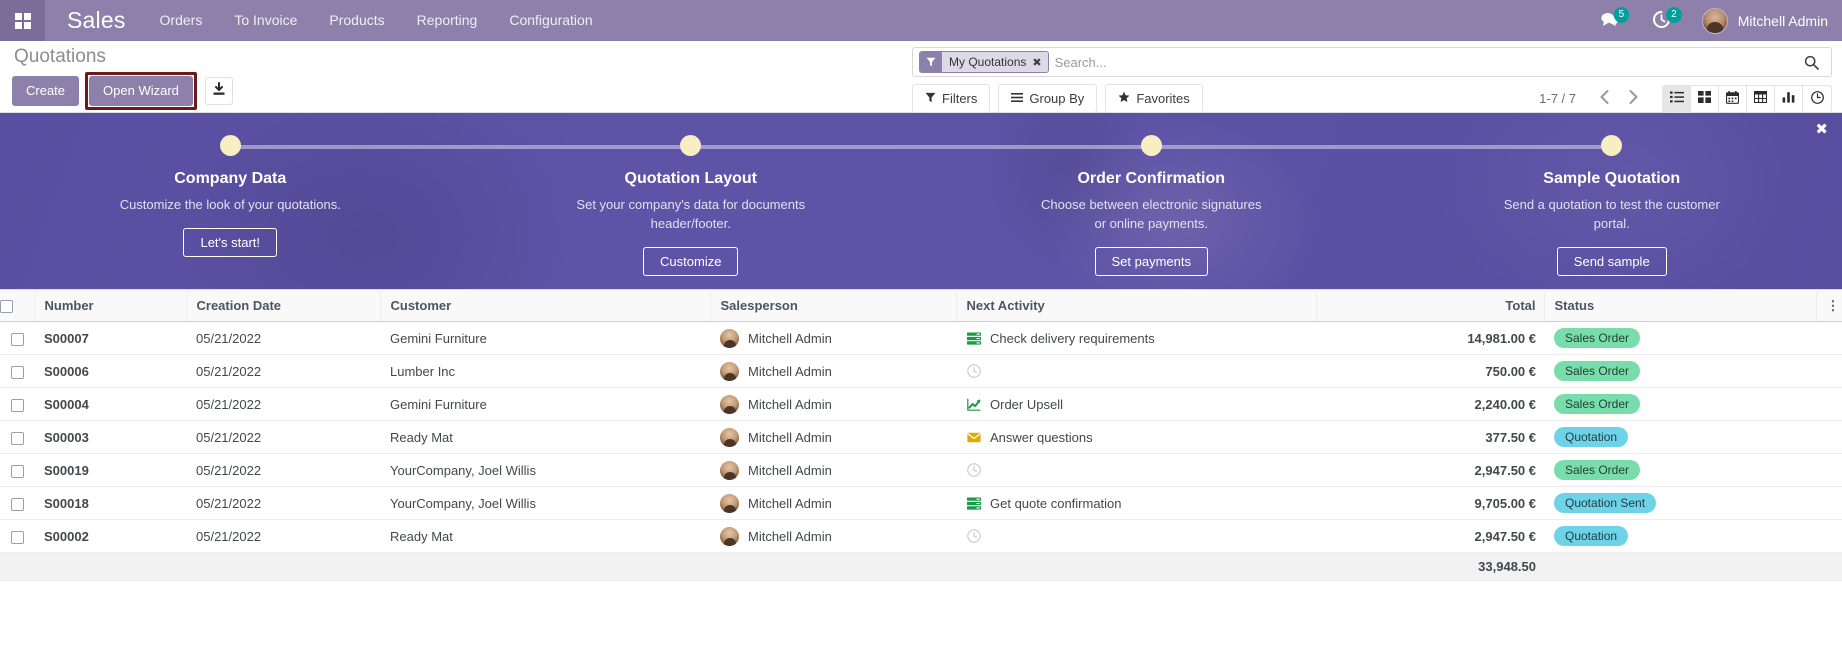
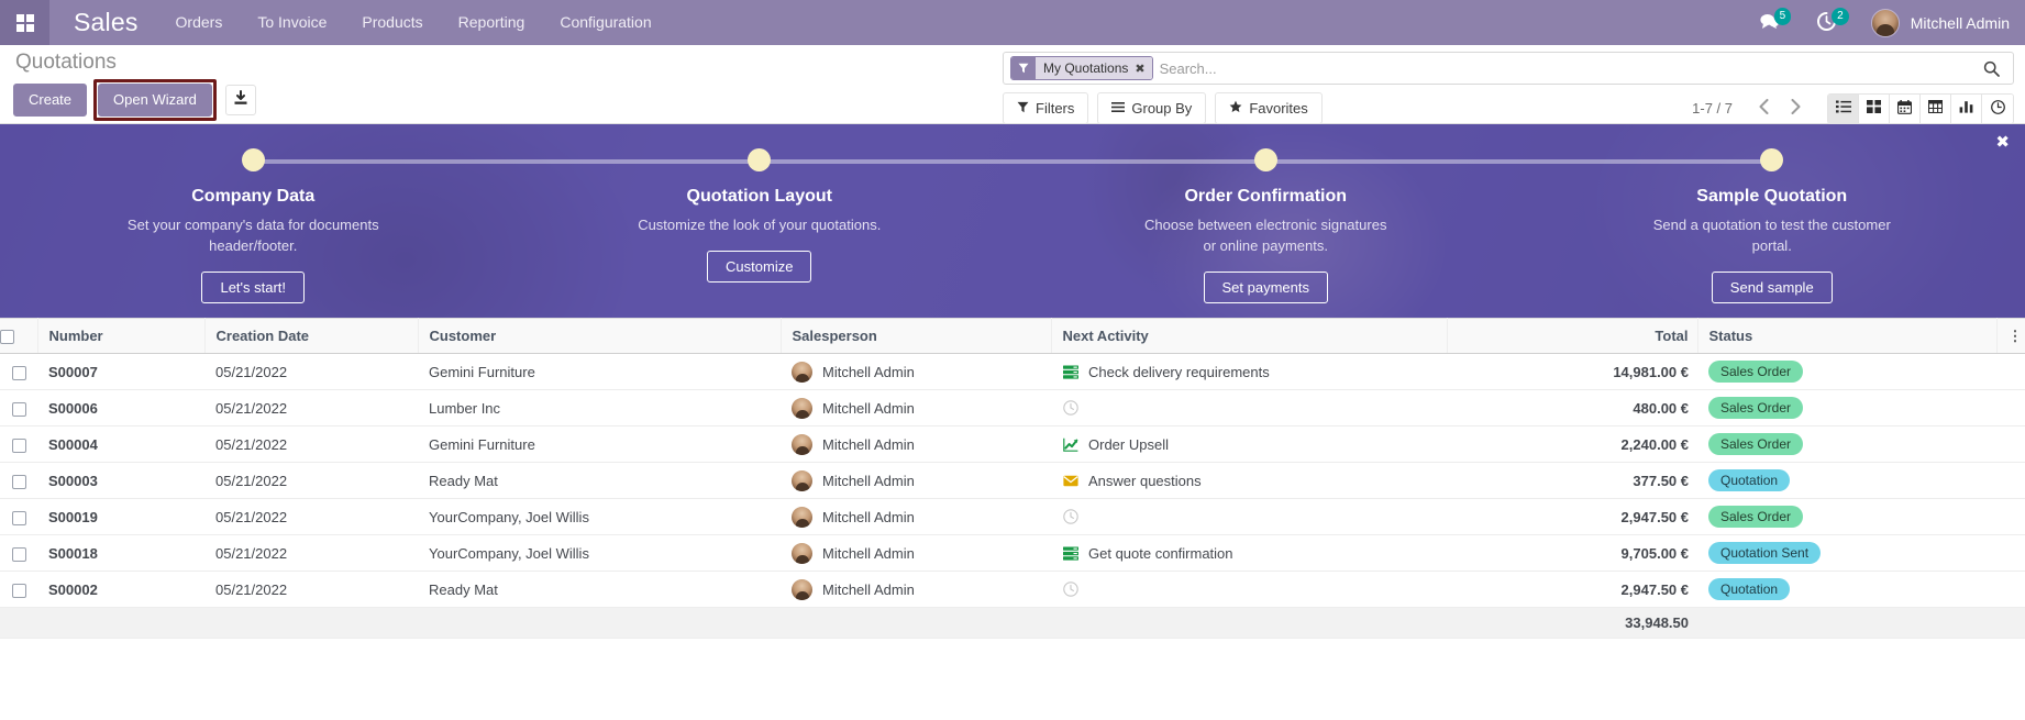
  Sales
  Orders
  To Invoice
  Products
  Reporting
  Configuration
  5
  2
  Mitchell Admin
  Quotations
  Create
  Open Wizard
  My Quotations
  ✖
  Search...
  Filters
  Group By
  Favorites
  1-7 / 7
  ✖
  Company Data
- Customize the look of your quotations.
+ Set your company's data for documents header/footer.
  Let's start!
  Quotation Layout
- Set your company's data for documents header/footer.
+ Customize the look of your quotations.
  Customize
  Order Confirmation
  Choose between electronic signatures or online payments.
  Set payments
  Sample Quotation
  Send a quotation to test the customer portal.
  Send sample
  	Number	Creation Date	Customer	Salesperson	Next Activity	Total	Status	⋮
  	S00007	05/21/2022	Gemini Furniture	Mitchell Admin	Check delivery requirements	14,981.00 €	Sales Order
- 	S00006	05/21/2022	Lumber Inc	Mitchell Admin		750.00 €	Sales Order
+ 	S00006	05/21/2022	Lumber Inc	Mitchell Admin		480.00 €	Sales Order
  	S00004	05/21/2022	Gemini Furniture	Mitchell Admin	Order Upsell	2,240.00 €	Sales Order
  	S00003	05/21/2022	Ready Mat	Mitchell Admin	Answer questions	377.50 €	Quotation
  	S00019	05/21/2022	YourCompany, Joel Willis	Mitchell Admin		2,947.50 €	Sales Order
  	S00018	05/21/2022	YourCompany, Joel Willis	Mitchell Admin	Get quote confirmation	9,705.00 €	Quotation Sent
  	S00002	05/21/2022	Ready Mat	Mitchell Admin		2,947.50 €	Quotation
  						33,948.50
